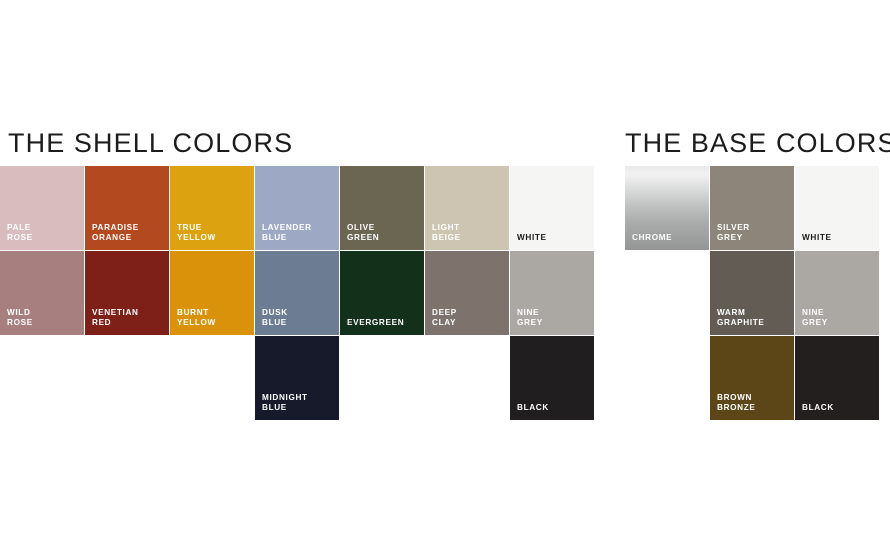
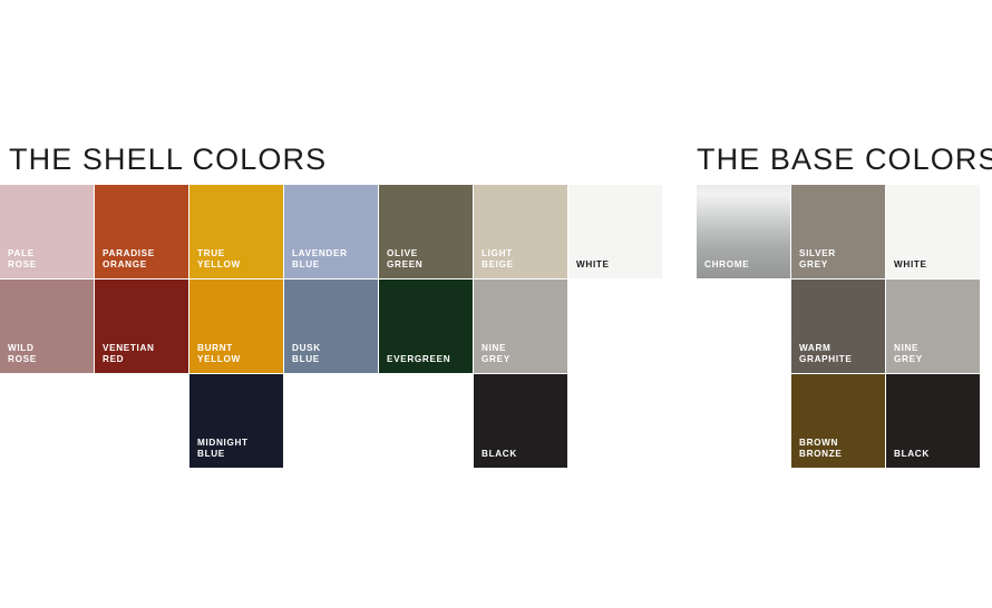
  THE SHELL COLORS
  PALE
  ROSE
  PARADISE
  ORANGE
  TRUE
  YELLOW
  LAVENDER
  BLUE
  OLIVE
  GREEN
  LIGHT
  BEIGE
  WHITE
  WILD
  ROSE
  VENETIAN
  RED
  BURNT
  YELLOW
  DUSK
  BLUE
  EVERGREEN
- DEEP
- CLAY
  NINE
  GREY
  MIDNIGHT
  BLUE
  BLACK
  THE BASE COLORS
  CHROME
  SILVER
  GREY
  WHITE
  WARM
  GRAPHITE
  NINE
  GREY
  BROWN
  BRONZE
  BLACK
